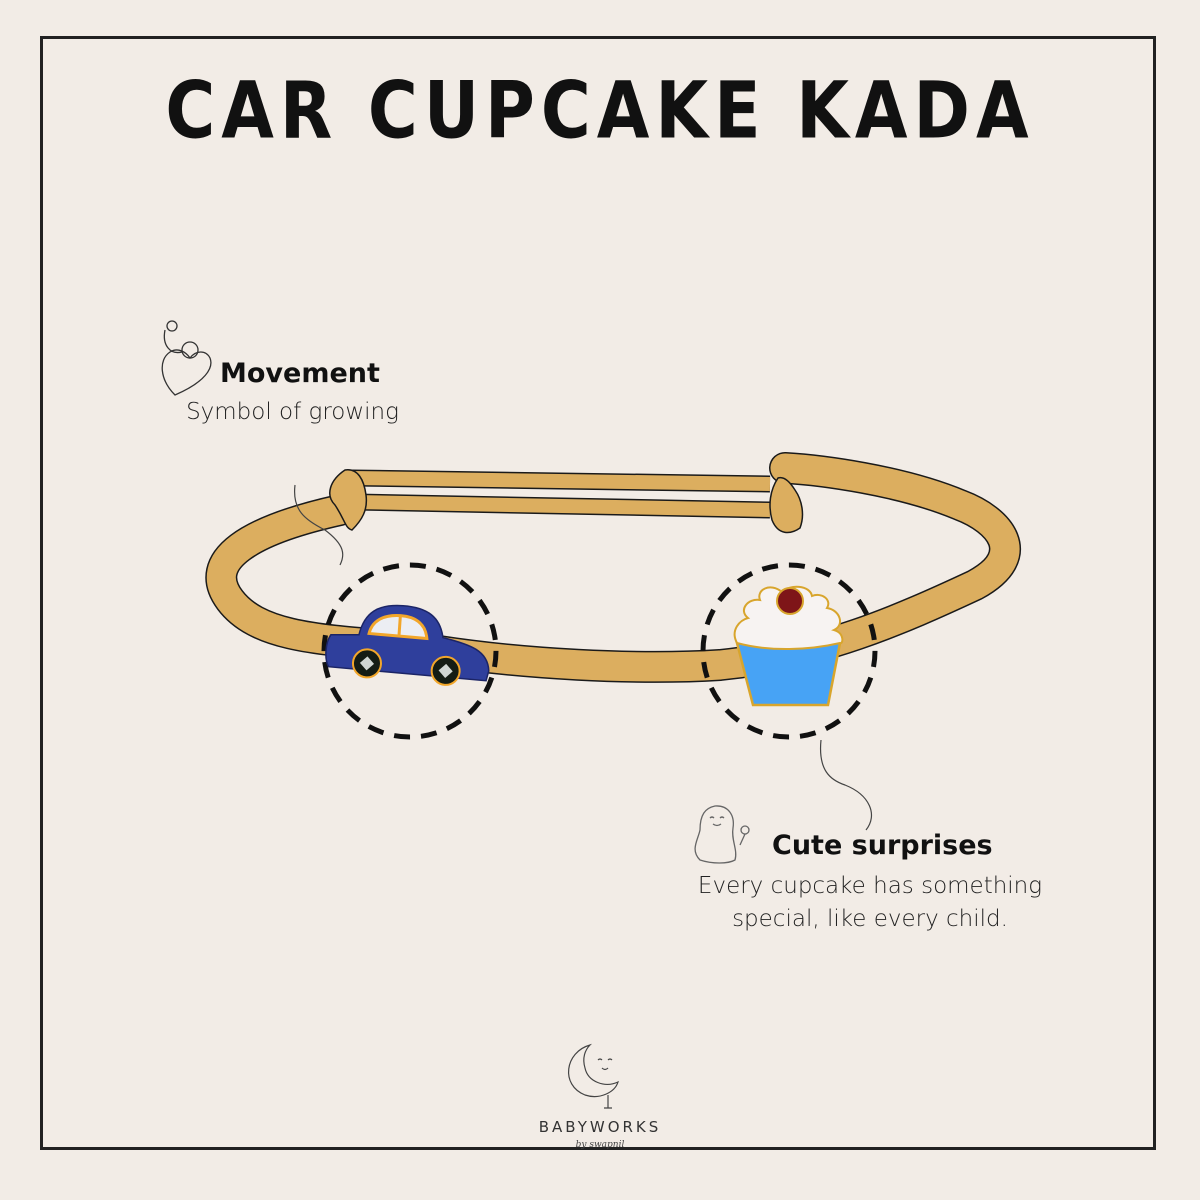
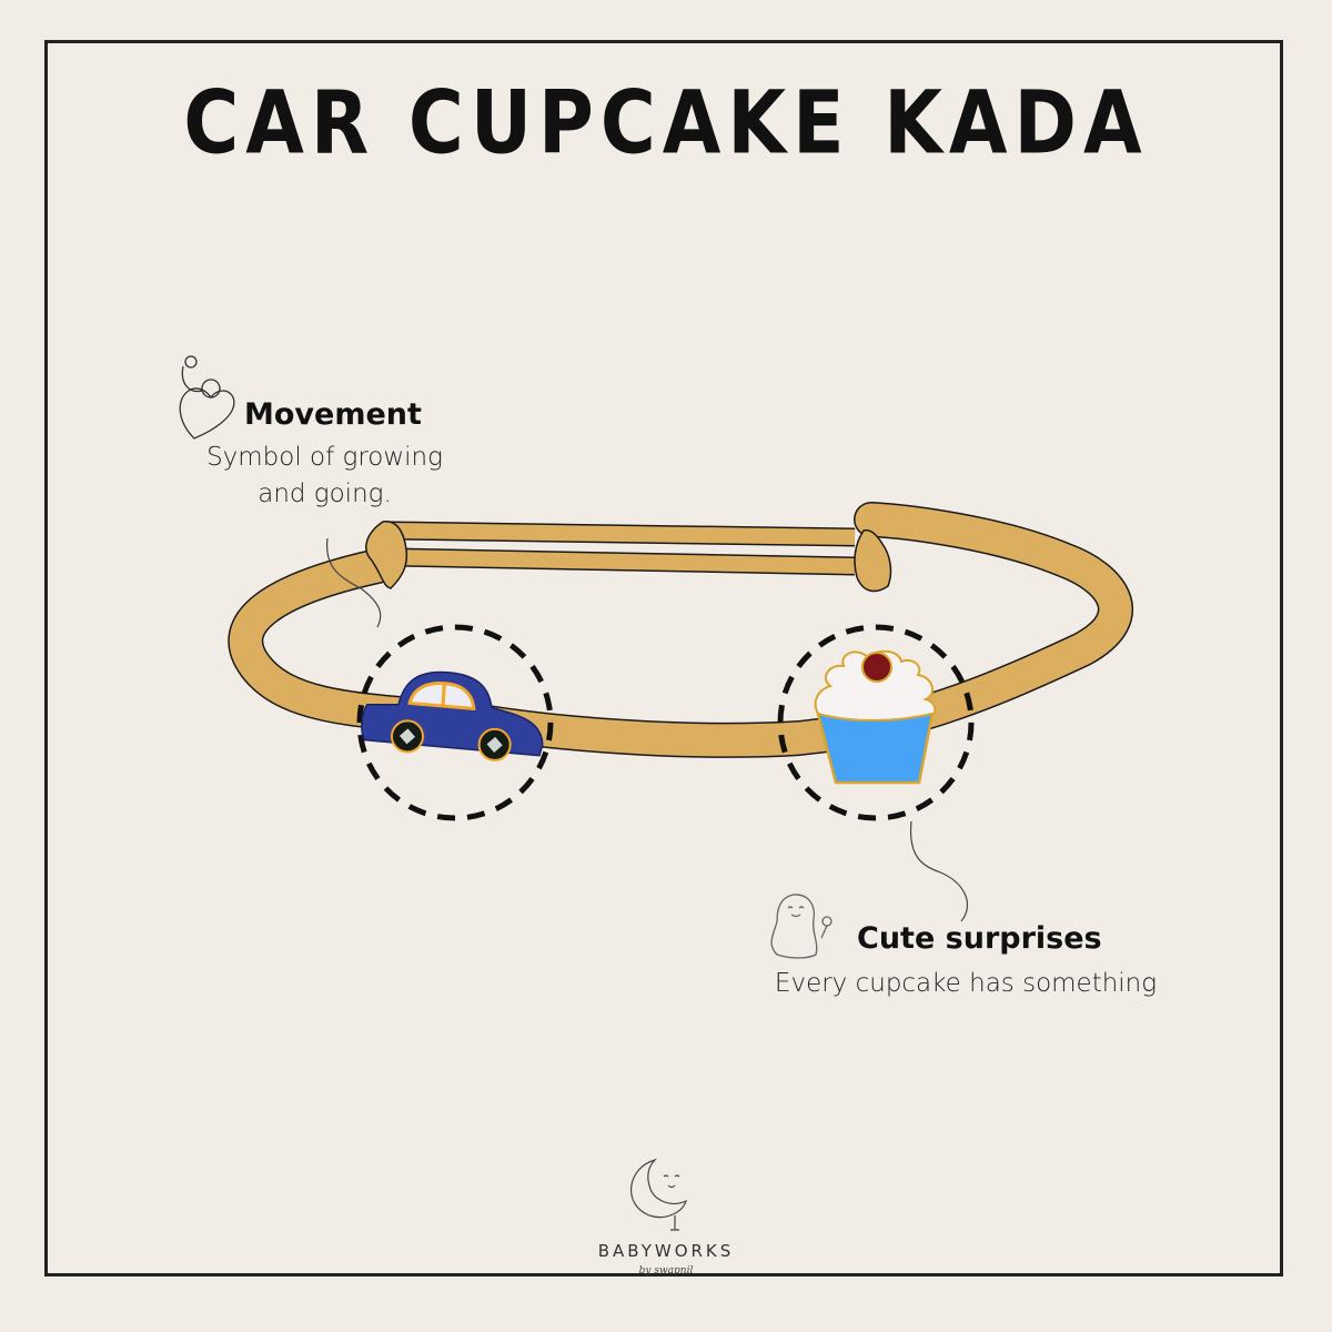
  CAR CUPCAKE KADA
  Movement
  Symbol of growing
+ and going.
  Cute surprises
  Every cupcake has something
- special, like every child.
  BABYWORKS
  by swapnil
